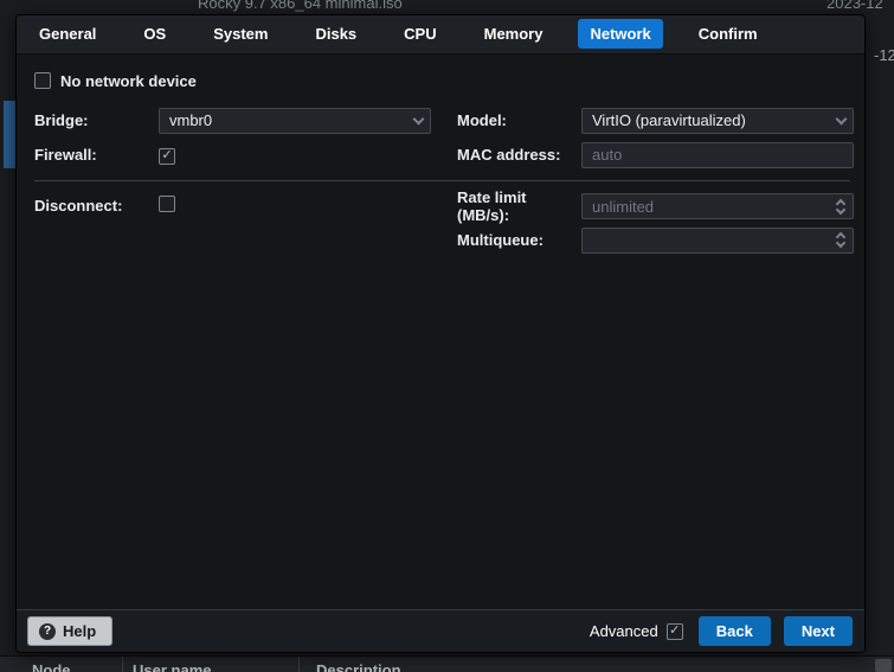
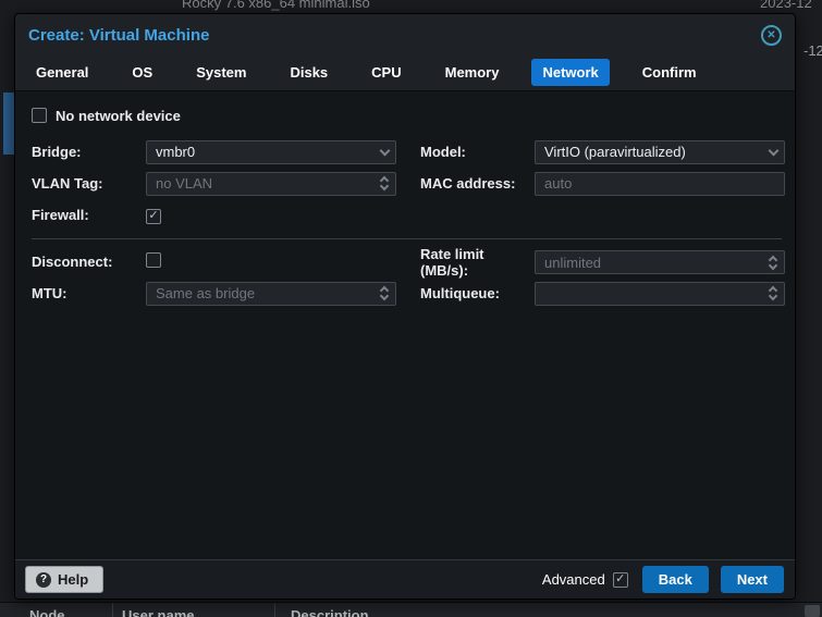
- Rocky 9.7 x86_64 minimal.iso
+ Rocky 7.6 x86_64 minimal.iso
  2023-12
  -12
  Node
  User name
  Description
+ Create: Virtual Machine
+ ✕
  General
  OS
  System
  Disks
  CPU
  Memory
  Network
  Confirm
  No network device
  Bridge:
  vmbr0
+ VLAN Tag:
+ no VLAN
  Firewall:
  ✓
  Model:
  VirtIO (paravirtualized)
  MAC address:
  auto
  Disconnect:
+ MTU:
+ Same as bridge
  Rate limit (MB/s):
  unlimited
  Multiqueue:
  ?
  Help
  Advanced
  ✓
  Back
  Next
